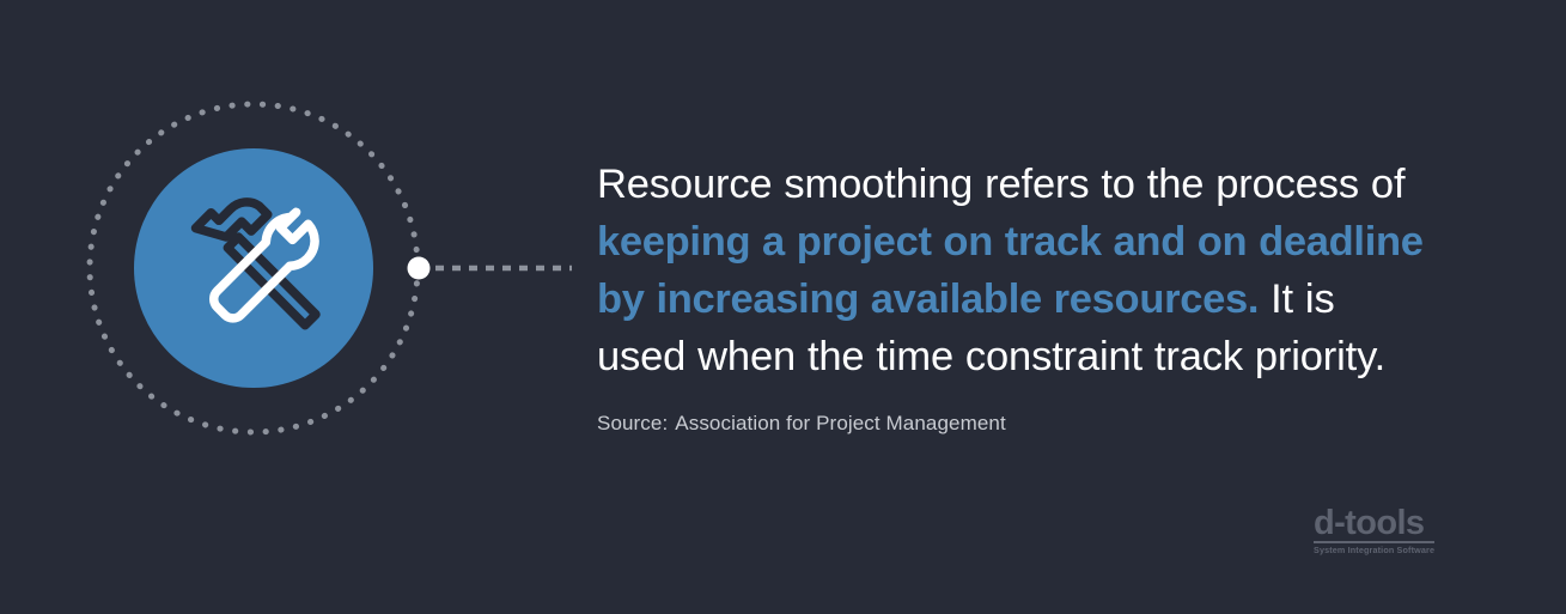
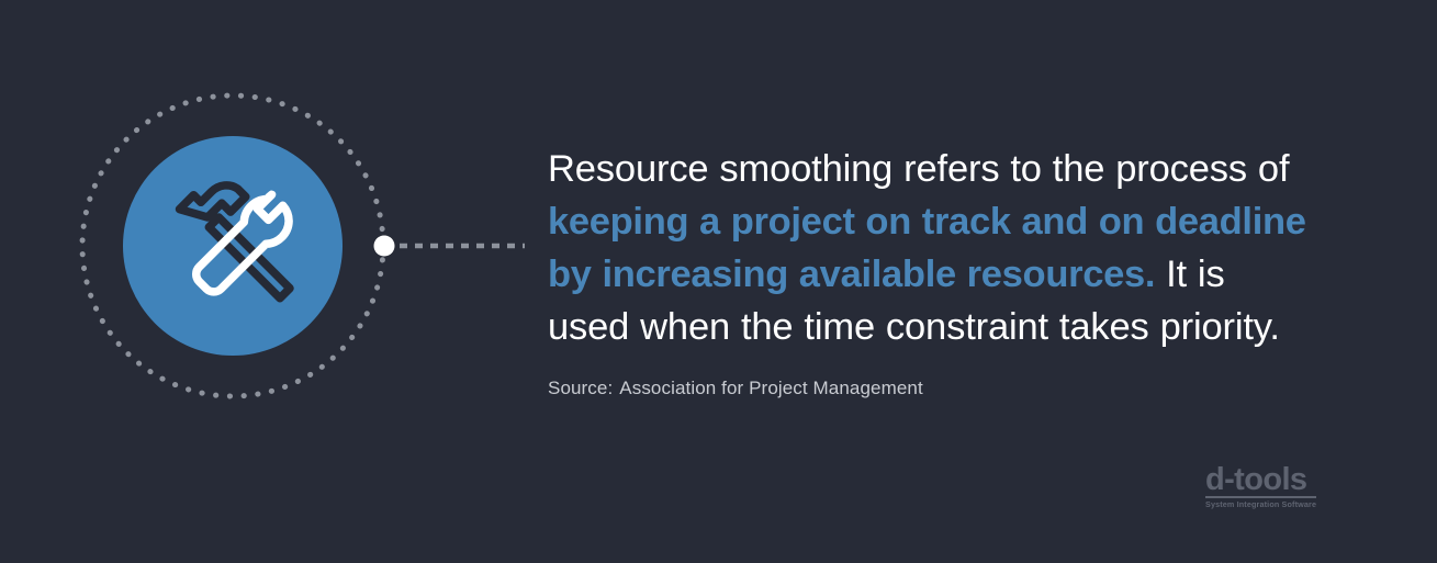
- Resource smoothing refers to the process of keeping a project on track and on deadline by increasing available resources. It is used when the time constraint track priority.
+ Resource smoothing refers to the process of keeping a project on track and on deadline by increasing available resources. It is used when the time constraint takes priority.
  Source: Association for Project Management
  d-tools
  System Integration Software
